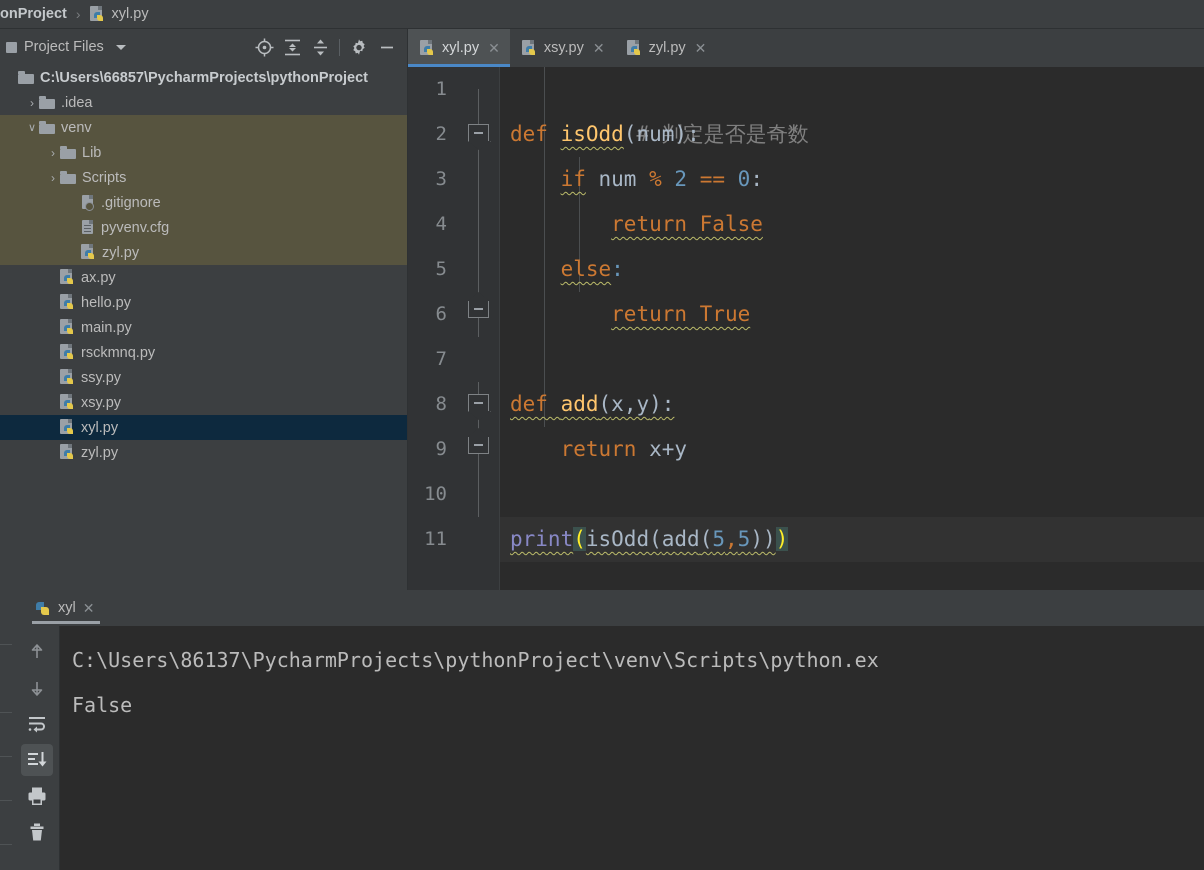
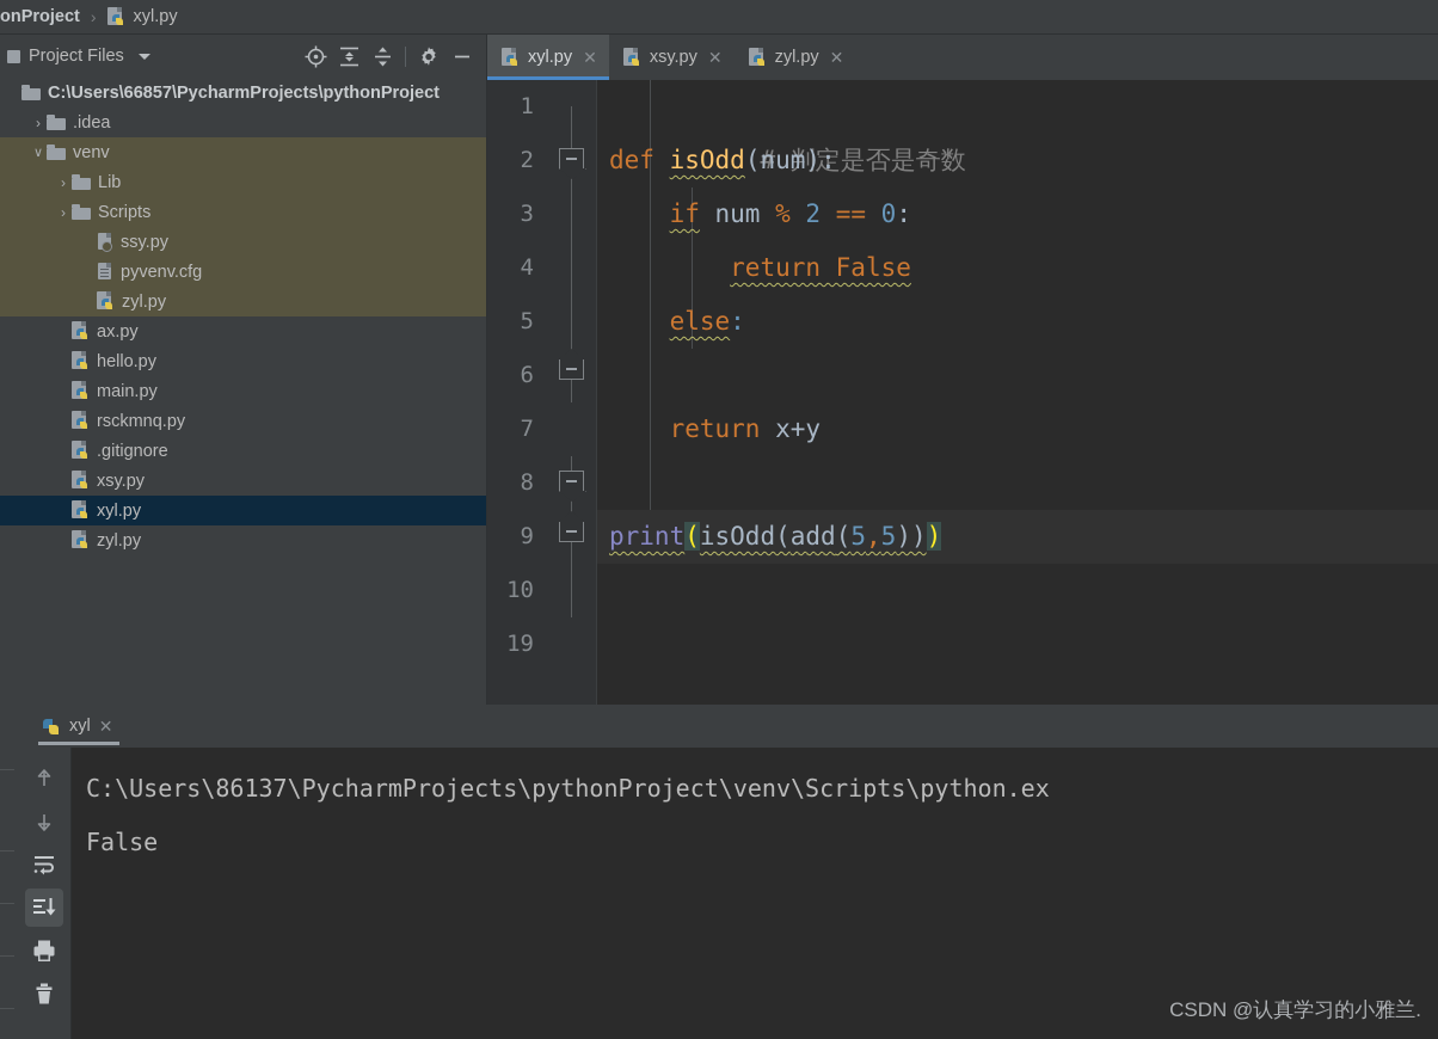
  onProject
  ›
  xyl.py
  Project Files
  C:\Users\66857\PycharmProjects\pythonProject
  ›
  .idea
  ∨
  venv
  ›
  Lib
  ›
  Scripts
- .gitignore
+ ssy.py
  pyvenv.cfg
  zyl.py
  ax.py
  hello.py
  main.py
  rsckmnq.py
- ssy.py
+ .gitignore
  xsy.py
  xyl.py
  zyl.py
  xyl.py
  ✕
  xsy.py
  ✕
  zyl.py
  ✕
  1
  2
  3
  4
  5
  6
  7
  8
  9
  10
- 11
+ 19
  # 判定是否是奇数
  def isOdd(num):
  if num % 2 == 0:
  return False
  else:
- return True
- def add(x,y):
  return x+y
  print(isOdd(add(5,5)))
  xyl
  ✕
  C:\Users\86137\PycharmProjects\pythonProject\venv\Scripts\python.ex
  False
+ CSDN @认真学习的小雅兰.
